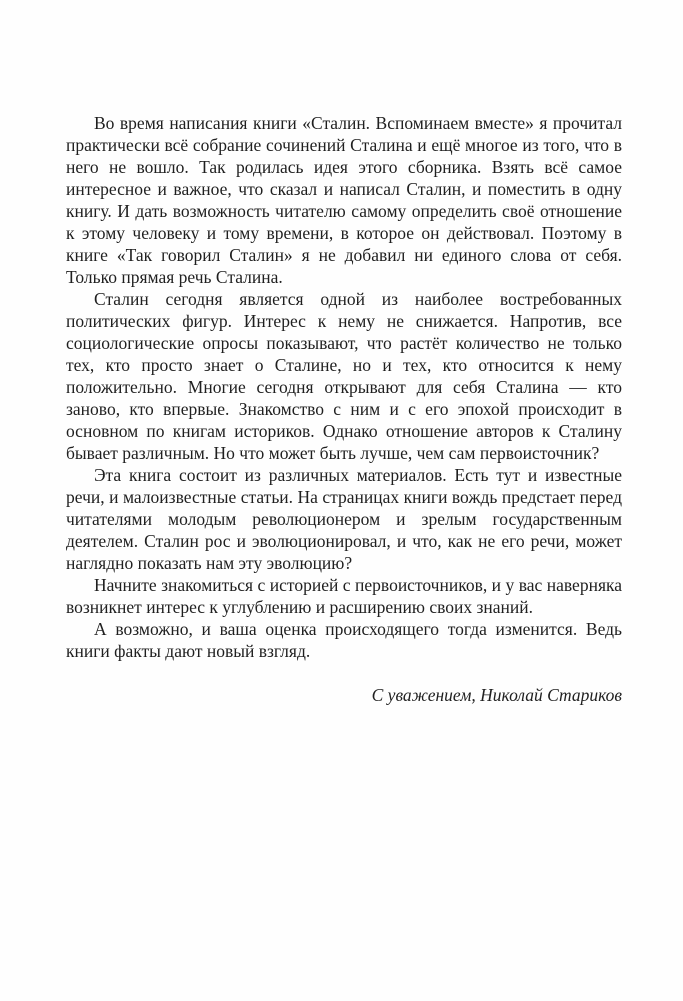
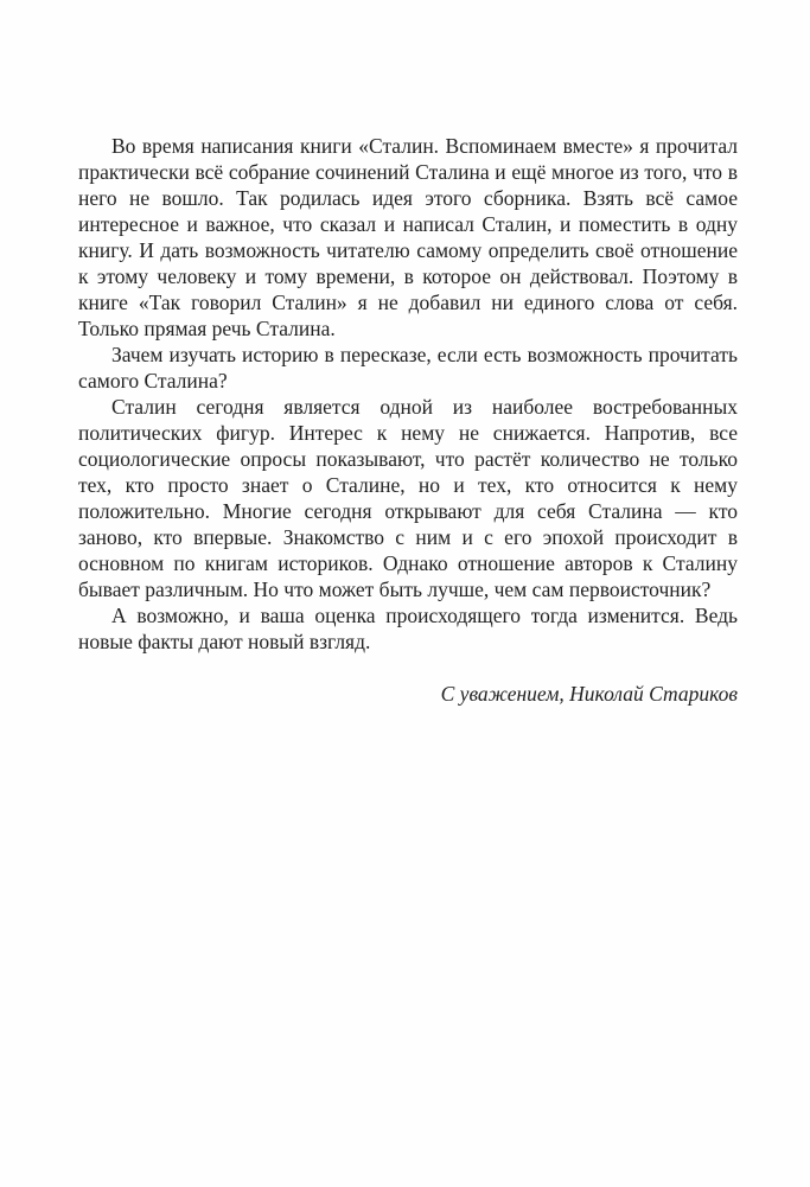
  Во время написания книги «Сталин. Вспоминаем вместе» я прочитал практически всё собрание сочинений Сталина и ещё многое из того, что в него не вошло. Так родилась идея этого сборника. Взять всё самое интересное и важное, что сказал и написал Сталин, и поместить в одну книгу. И дать возможность читателю самому определить своё отношение к этому человеку и тому времени, в которое он действовал. Поэтому в книге «Так говорил Сталин» я не добавил ни единого слова от себя. Только прямая речь Сталина.
+ Зачем изучать историю в пересказе, если есть возможность прочитать самого Сталина?
  Сталин сегодня является одной из наиболее востребованных политических фигур. Интерес к нему не снижается. Напротив, все социологические опросы показывают, что растёт количество не только тех, кто просто знает о Сталине, но и тех, кто относится к нему положительно. Многие сегодня открывают для себя Сталина — кто заново, кто впервые. Знакомство с ним и с его эпохой происходит в основном по книгам историков. Однако отношение авторов к Сталину бывает различным. Но что может быть лучше, чем сам первоисточник?
- Эта книга состоит из различных материалов. Есть тут и известные речи, и малоизвестные статьи. На страницах книги вождь предстает перед читателями молодым революционером и зрелым государственным деятелем. Сталин рос и эволюционировал, и что, как не его речи, может наглядно показать нам эту эволюцию?
- Начните знакомиться с историей с первоисточников, и у вас наверняка возникнет интерес к углублению и расширению своих знаний.
- А возможно, и ваша оценка происходящего тогда изменится. Ведь книги факты дают новый взгляд.
+ А возможно, и ваша оценка происходящего тогда изменится. Ведь новые факты дают новый взгляд.
  С уважением, Николай Стариков
